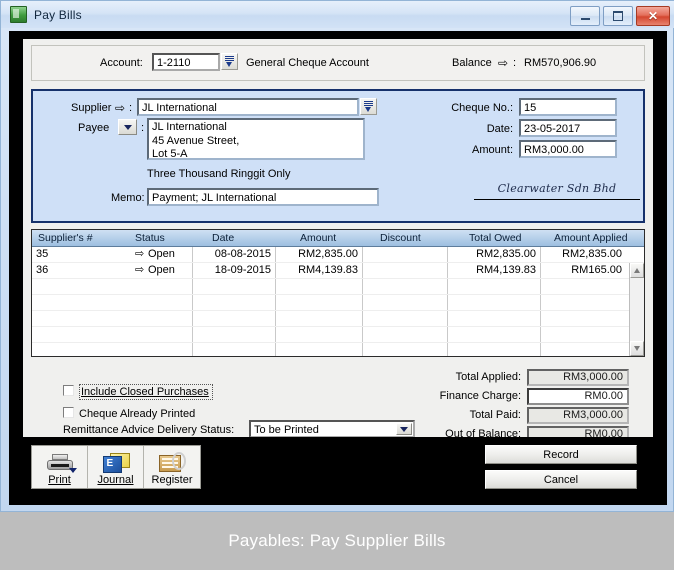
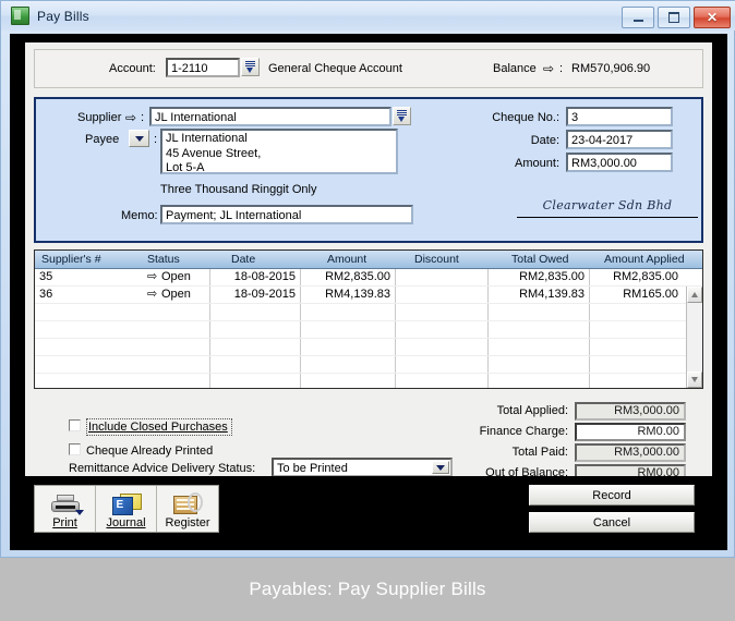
  Pay Bills
  ✕
  Account:
  1-2110
  General Cheque Account
  Balance
  ⇨
  :
  RM570,906.90
  Supplier
  ⇨
  :
  JL International
  Payee
  :
  JL International
  45 Avenue Street,
  Lot 5-A
  Three Thousand Ringgit Only
  Memo:
  Payment; JL International
  Cheque No.:
- 15
+ 3
  Date:
- 23-05-2017
+ 23-04-2017
  Amount:
  RM3,000.00
  Clearwater Sdn Bhd
  Supplier's #
  Status
  Date
  Amount
  Discount
  Total Owed
  Amount Applied
  35
  ⇨
  Open
- 08-08-2015
+ 18-08-2015
  RM2,835.00
  RM2,835.00
  RM2,835.00
  36
  ⇨
  Open
  18-09-2015
  RM4,139.83
  RM4,139.83
  RM165.00
  Include Closed Purchases
  Cheque Already Printed
  Remittance Advice Delivery Status:
  To be Printed
  Total Applied:
  RM3,000.00
  Finance Charge:
  RM0.00
  Total Paid:
  RM3,000.00
  Out of Balance:
  RM0.00
  Print
  E
  Journal
  Register
  Record
  Cancel
  Payables: Pay Supplier Bills
